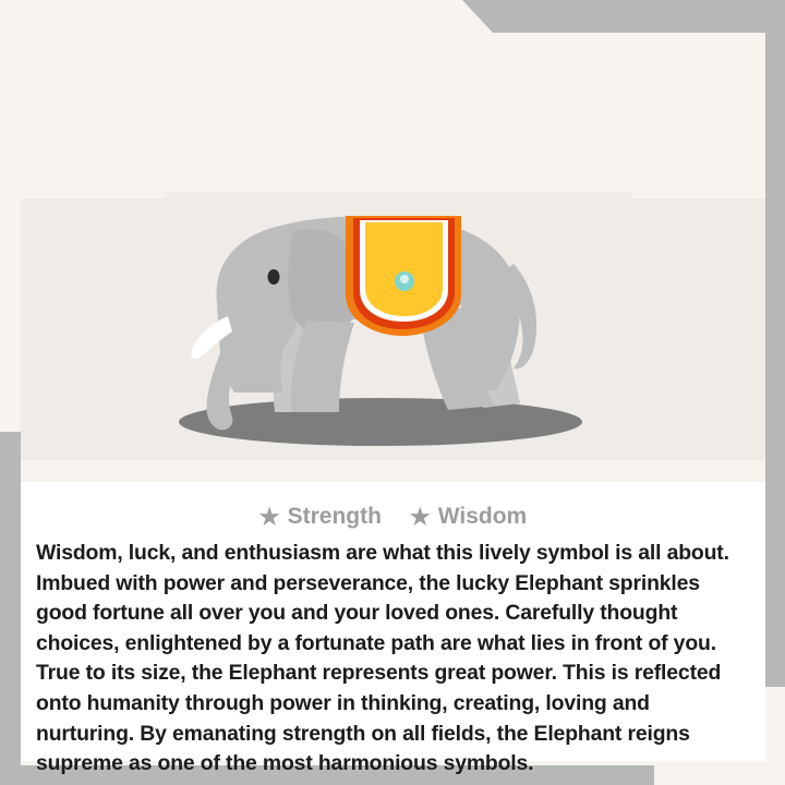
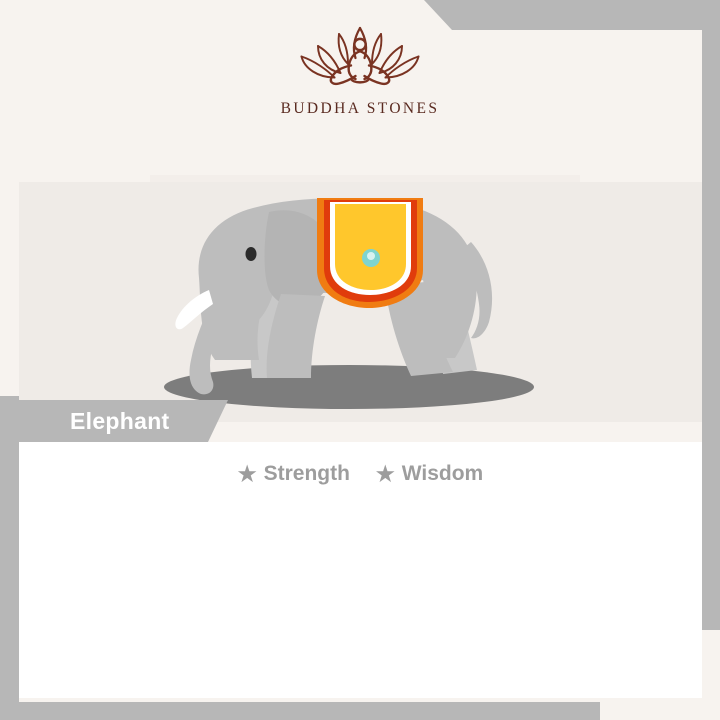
+ BUDDHA STONES
+ Elephant
  ★
  Strength
  ★
  Wisdom
- Wisdom, luck, and enthusiasm are what this lively symbol is all about. Imbued with power and perseverance, the lucky Elephant sprinkles good fortune all over you and your loved ones. Carefully thought choices, enlightened by a fortunate path are what lies in front of you. True to its size, the Elephant represents great power. This is reflected onto humanity through power in thinking, creating, loving and nurturing. By emanating strength on all fields, the Elephant reigns supreme as one of the most harmonious symbols.
